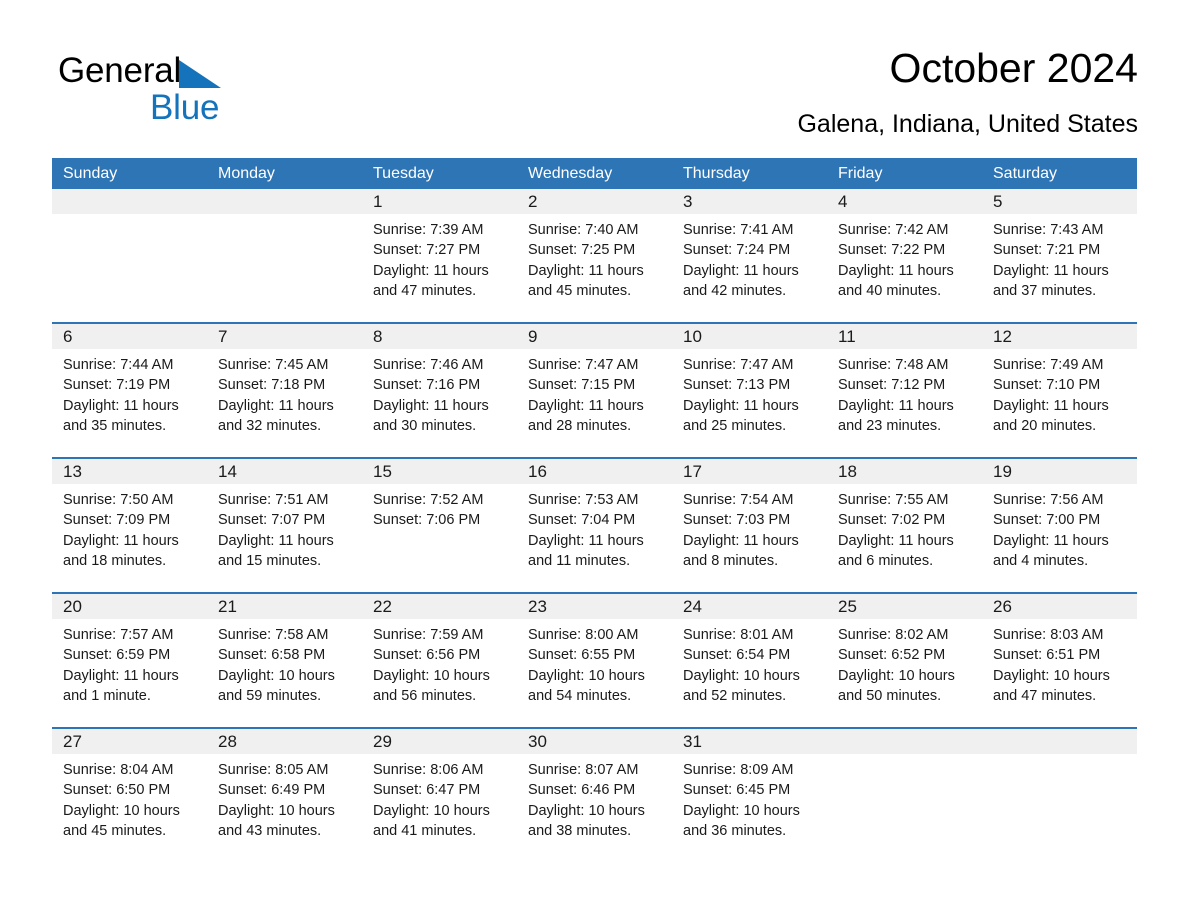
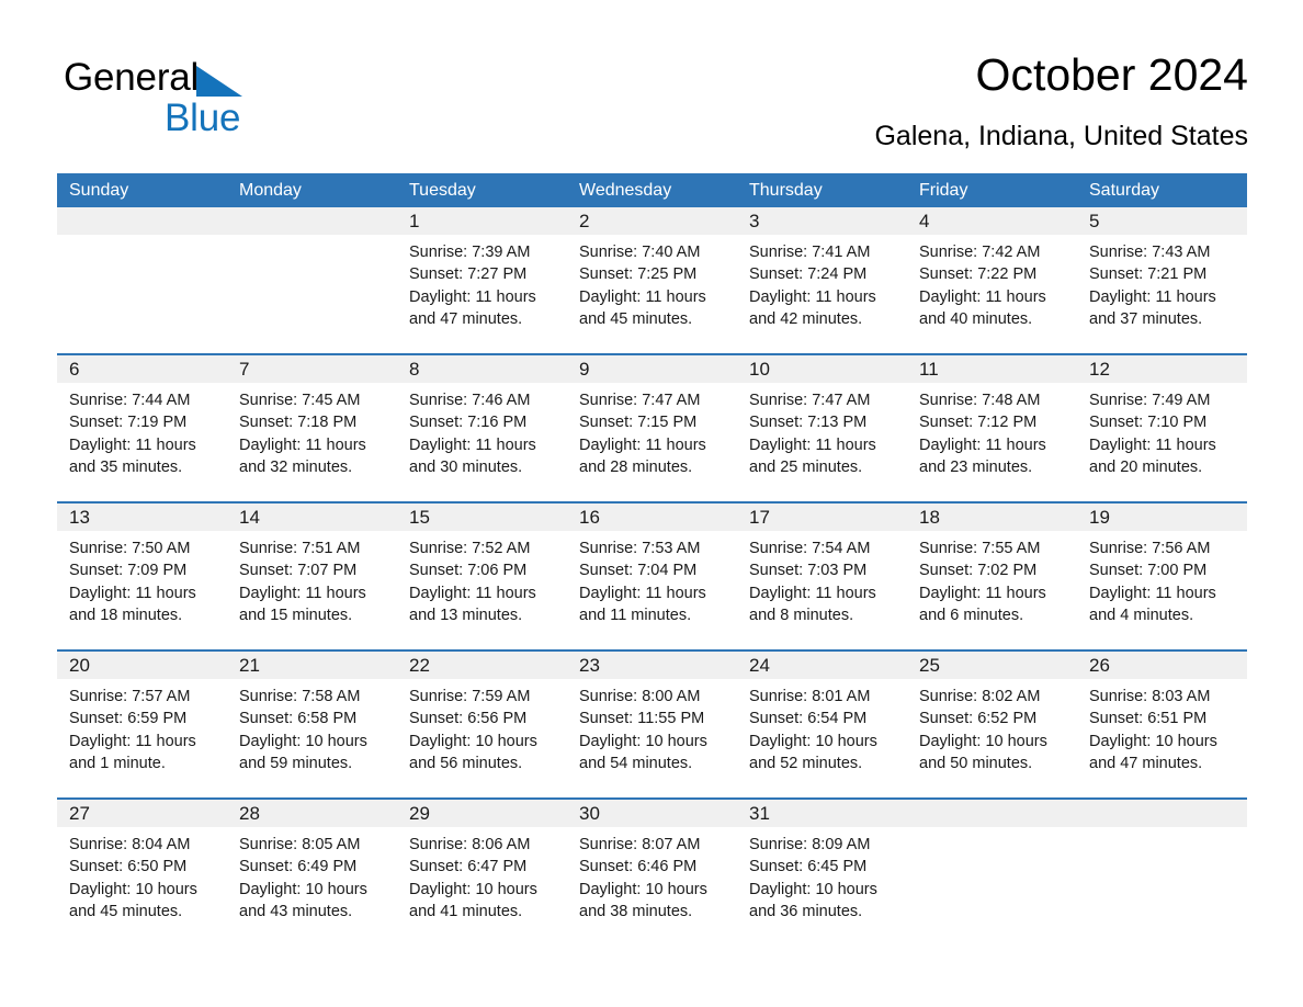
  General
  Blue
  October 2024
  Galena, Indiana, United States
  Sunday
  Monday
  Tuesday
  Wednesday
  Thursday
  Friday
  Saturday
  1
  Sunrise: 7:39 AM
  Sunset: 7:27 PM
  Daylight: 11 hours and 47 minutes.
  2
  Sunrise: 7:40 AM
  Sunset: 7:25 PM
  Daylight: 11 hours and 45 minutes.
  3
  Sunrise: 7:41 AM
  Sunset: 7:24 PM
  Daylight: 11 hours and 42 minutes.
  4
  Sunrise: 7:42 AM
  Sunset: 7:22 PM
  Daylight: 11 hours and 40 minutes.
  5
  Sunrise: 7:43 AM
  Sunset: 7:21 PM
  Daylight: 11 hours and 37 minutes.
  6
  Sunrise: 7:44 AM
  Sunset: 7:19 PM
  Daylight: 11 hours and 35 minutes.
  7
  Sunrise: 7:45 AM
  Sunset: 7:18 PM
  Daylight: 11 hours and 32 minutes.
  8
  Sunrise: 7:46 AM
  Sunset: 7:16 PM
  Daylight: 11 hours and 30 minutes.
  9
  Sunrise: 7:47 AM
  Sunset: 7:15 PM
  Daylight: 11 hours and 28 minutes.
  10
  Sunrise: 7:47 AM
  Sunset: 7:13 PM
  Daylight: 11 hours and 25 minutes.
  11
  Sunrise: 7:48 AM
  Sunset: 7:12 PM
  Daylight: 11 hours and 23 minutes.
  12
  Sunrise: 7:49 AM
  Sunset: 7:10 PM
  Daylight: 11 hours and 20 minutes.
  13
  Sunrise: 7:50 AM
  Sunset: 7:09 PM
  Daylight: 11 hours and 18 minutes.
  14
  Sunrise: 7:51 AM
  Sunset: 7:07 PM
  Daylight: 11 hours and 15 minutes.
  15
  Sunrise: 7:52 AM
  Sunset: 7:06 PM
+ Daylight: 11 hours and 13 minutes.
  16
  Sunrise: 7:53 AM
  Sunset: 7:04 PM
  Daylight: 11 hours and 11 minutes.
  17
  Sunrise: 7:54 AM
  Sunset: 7:03 PM
  Daylight: 11 hours and 8 minutes.
  18
  Sunrise: 7:55 AM
  Sunset: 7:02 PM
  Daylight: 11 hours and 6 minutes.
  19
  Sunrise: 7:56 AM
  Sunset: 7:00 PM
  Daylight: 11 hours and 4 minutes.
  20
  Sunrise: 7:57 AM
  Sunset: 6:59 PM
  Daylight: 11 hours and 1 minute.
  21
  Sunrise: 7:58 AM
  Sunset: 6:58 PM
  Daylight: 10 hours and 59 minutes.
  22
  Sunrise: 7:59 AM
  Sunset: 6:56 PM
  Daylight: 10 hours and 56 minutes.
  23
  Sunrise: 8:00 AM
- Sunset: 6:55 PM
+ Sunset: 11:55 PM
  Daylight: 10 hours and 54 minutes.
  24
  Sunrise: 8:01 AM
  Sunset: 6:54 PM
  Daylight: 10 hours and 52 minutes.
  25
  Sunrise: 8:02 AM
  Sunset: 6:52 PM
  Daylight: 10 hours and 50 minutes.
  26
  Sunrise: 8:03 AM
  Sunset: 6:51 PM
  Daylight: 10 hours and 47 minutes.
  27
  Sunrise: 8:04 AM
  Sunset: 6:50 PM
  Daylight: 10 hours and 45 minutes.
  28
  Sunrise: 8:05 AM
  Sunset: 6:49 PM
  Daylight: 10 hours and 43 minutes.
  29
  Sunrise: 8:06 AM
  Sunset: 6:47 PM
  Daylight: 10 hours and 41 minutes.
  30
  Sunrise: 8:07 AM
  Sunset: 6:46 PM
  Daylight: 10 hours and 38 minutes.
  31
  Sunrise: 8:09 AM
  Sunset: 6:45 PM
  Daylight: 10 hours and 36 minutes.
